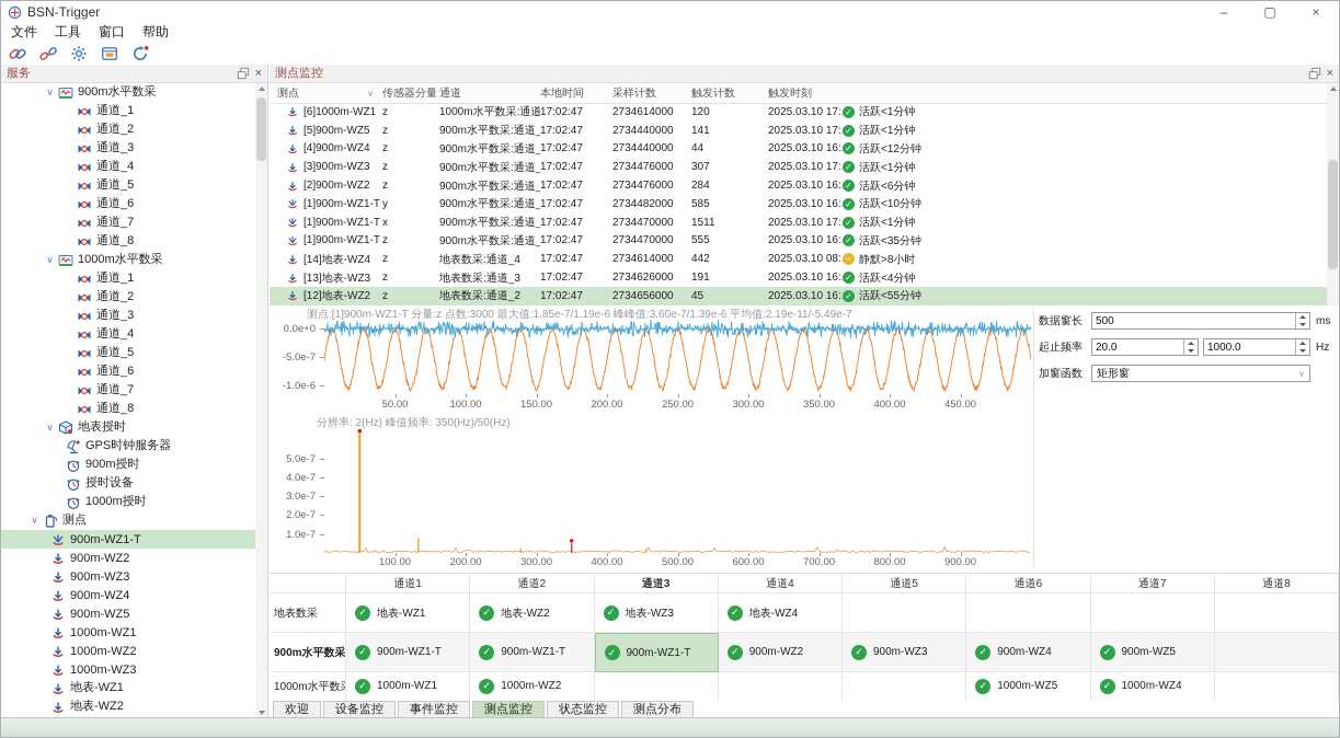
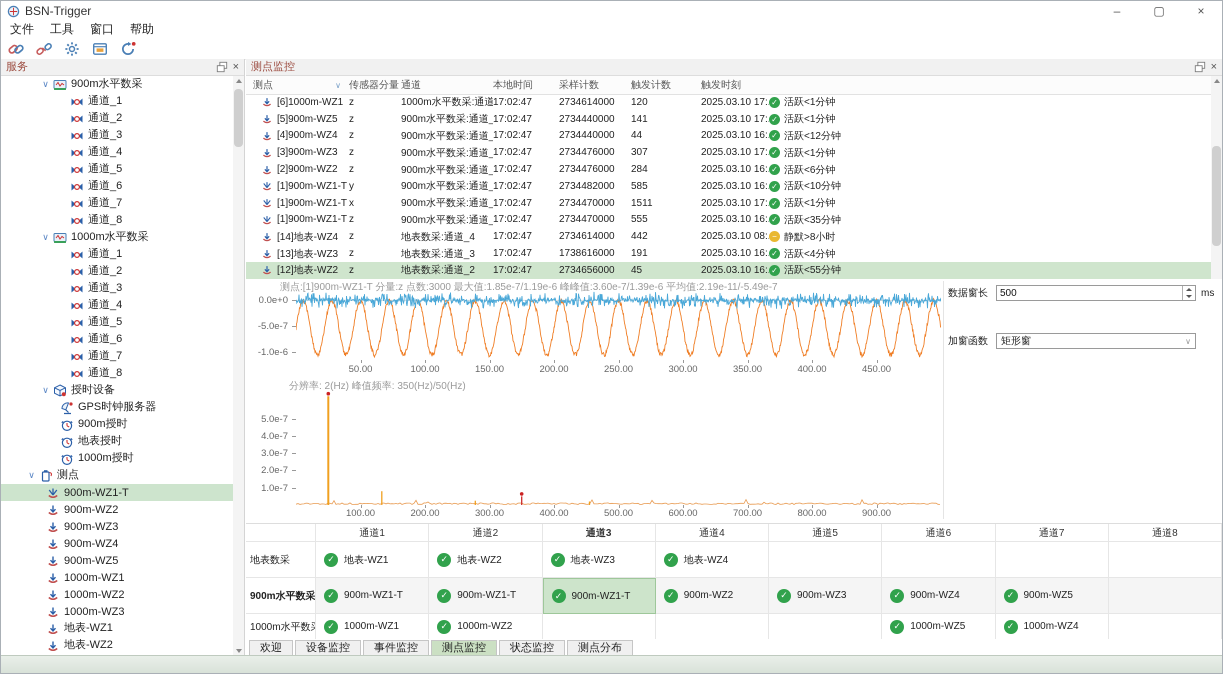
  BSN-Trigger
  –
  ▢
  ×
  文件
  工具
  窗口
  帮助
  服务
  ×
  ∨
  900m水平数采
  通道_1
  通道_2
  通道_3
  通道_4
  通道_5
  通道_6
  通道_7
  通道_8
  ∨
  1000m水平数采
  通道_1
  通道_2
  通道_3
  通道_4
  通道_5
  通道_6
  通道_7
  通道_8
  ∨
- 地表授时
+ 授时设备
  GPS时钟服务器
  900m授时
- 授时设备
+ 地表授时
  1000m授时
  ∨
  测点
  900m-WZ1-T
  900m-WZ2
  900m-WZ3
  900m-WZ4
  900m-WZ5
  1000m-WZ1
  1000m-WZ2
  1000m-WZ3
  地表-WZ1
  地表-WZ2
  测点监控
  ×
  测点
  ∨
  传感器分量
  通道
  本地时间
  采样计数
  触发计数
  触发时刻
  [6]1000m-WZ1
  z
  1000m水平数采:通道
  17:02:47
  2734614000
  120
  2025.03.10 17:
  ✓
  活跃<1分钟
  [5]900m-WZ5
  z
  900m水平数采:通道_
  17:02:47
  2734440000
  141
  2025.03.10 17:
  ✓
  活跃<1分钟
  [4]900m-WZ4
  z
  900m水平数采:通道_
  17:02:47
  2734440000
  44
  2025.03.10 16:
  ✓
  活跃<12分钟
  [3]900m-WZ3
  z
  900m水平数采:通道_
  17:02:47
  2734476000
  307
  2025.03.10 17:
  ✓
  活跃<1分钟
  [2]900m-WZ2
  z
  900m水平数采:通道_
  17:02:47
  2734476000
  284
  2025.03.10 16:
  ✓
  活跃<6分钟
  [1]900m-WZ1-T
  y
  900m水平数采:通道_
  17:02:47
  2734482000
  585
  2025.03.10 16:
  ✓
  活跃<10分钟
  [1]900m-WZ1-T
  x
  900m水平数采:通道_
  17:02:47
  2734470000
  1511
  2025.03.10 17:
  ✓
  活跃<1分钟
  [1]900m-WZ1-T
  z
  900m水平数采:通道_
  17:02:47
  2734470000
  555
  2025.03.10 16:
  ✓
  活跃<35分钟
  [14]地表-WZ4
  z
  地表数采:通道_4
  17:02:47
  2734614000
  442
  2025.03.10 08:
  −
  静默>8小时
  [13]地表-WZ3
  z
  地表数采:通道_3
  17:02:47
- 2734626000
+ 1738616000
  191
  2025.03.10 16:
  ✓
  活跃<4分钟
  [12]地表-WZ2
  z
  地表数采:通道_2
  17:02:47
  2734656000
  45
  2025.03.10 16:
  ✓
  活跃<55分钟
  测点:[1]900m-WZ1-T 分量:z 点数:3000 最大值:1.85e-7/1.19e-6 峰峰值:3.60e-7/1.39e-6 平均值:2.19e-11/-5.49e-7
  分辨率: 2(Hz) 峰值频率: 350(Hz)/50(Hz)
  数据窗长
  500
  ms
- 起止频率
- 20.0
- 1000.0
- Hz
  加窗函数
  矩形窗
  ∨
  通道1
  通道2
  通道3
  通道4
  通道5
  通道6
  通道7
  通道8
  地表数采
  ✓
  地表-WZ1
  ✓
  地表-WZ2
  ✓
  地表-WZ3
  ✓
  地表-WZ4
  900m水平数采
  ✓
  900m-WZ1-T
  ✓
  900m-WZ1-T
  ✓
  900m-WZ1-T
  ✓
  900m-WZ2
  ✓
  900m-WZ3
  ✓
  900m-WZ4
  ✓
  900m-WZ5
  1000m水平数
  ✓
  1000m-WZ1
  ✓
  1000m-WZ2
  ✓
  1000m-WZ5
  ✓
  1000m-WZ4
  欢迎
  设备监控
  事件监控
  测点监控
  状态监控
  测点分布
  0.0e+0
  -5.0e-7
  -1.0e-6
  50.00
  100.00
  150.00
  200.00
  250.00
  300.00
  350.00
  400.00
  450.00
  5.0e-7
  4.0e-7
  3.0e-7
  2.0e-7
  1.0e-7
  100.00
  200.00
  300.00
  400.00
  500.00
  600.00
  700.00
  800.00
  900.00
